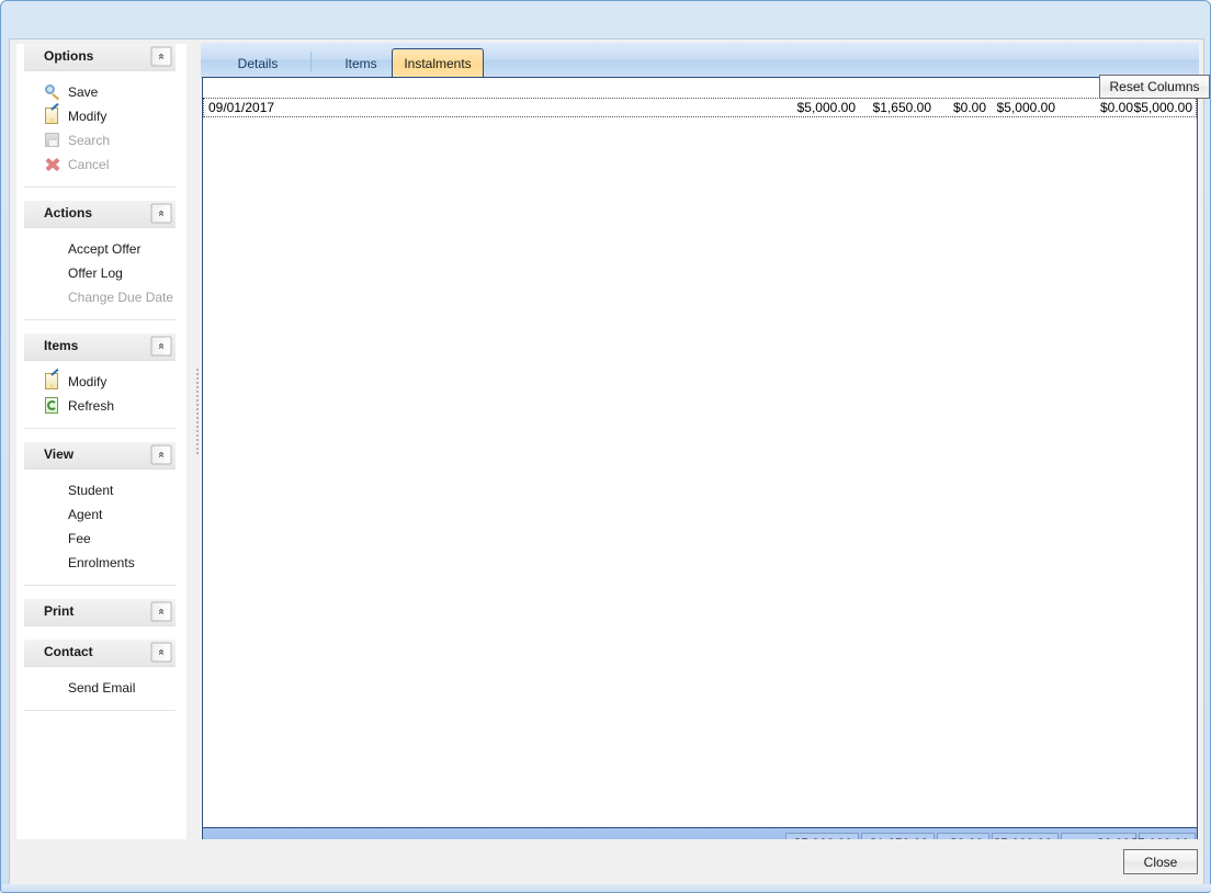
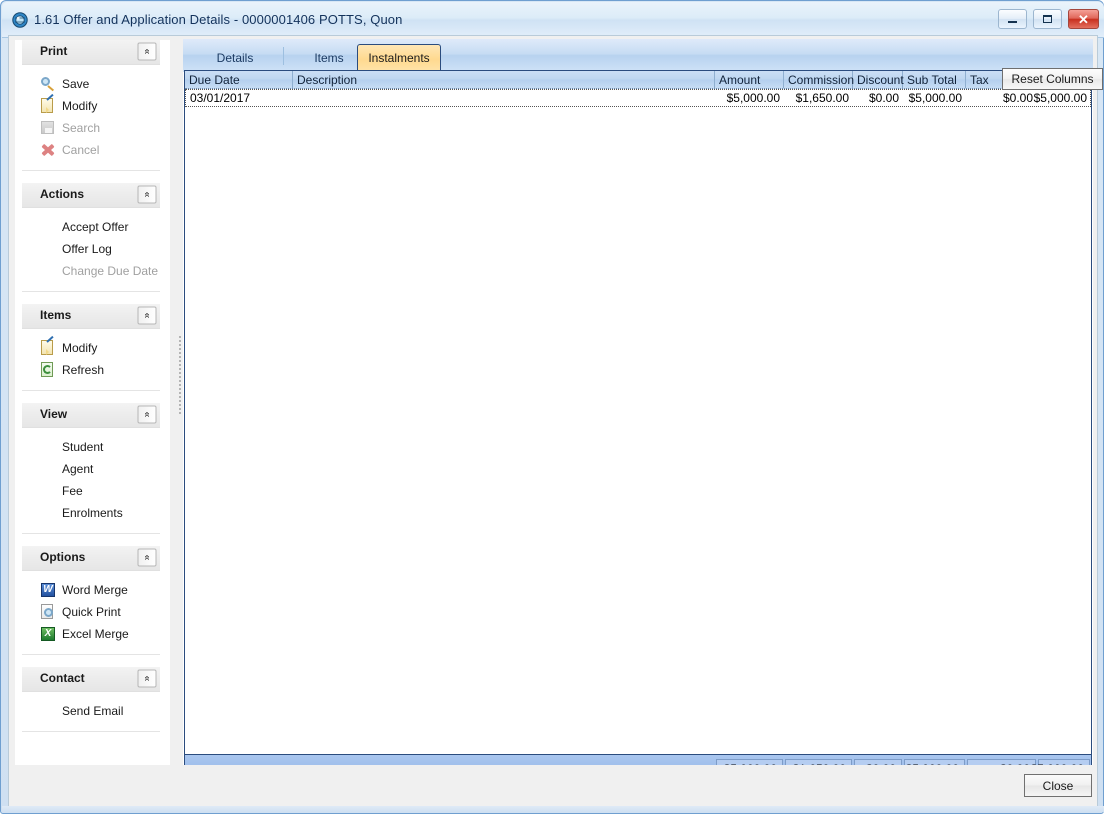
+ 1.61 Offer and Application Details - 0000001406 POTTS, Quon
+ ✕
- Options
+ Print
  Save
  Modify
  Search
  Cancel
  Actions
  Accept Offer
  Offer Log
  Change Due Date
  Items
  Modify
  Refresh
  View
  Student
  Agent
  Fee
  Enrolments
- Print
+ Options
+ W
+ Word Merge
+ Quick Print
+ X
+ Excel Merge
  Contact
  Send Email
  Details
  Items
  Instalments
+ Due Date
+ Description
+ Amount
+ Commission
+ Discount
+ Sub Total
+ Tax
- 09/01/2017
+ 03/01/2017
  $5,000.00
  $1,650.00
  $0.00
  $5,000.00
  $0.00
  $5,000.00
  Reset Columns
  Close
